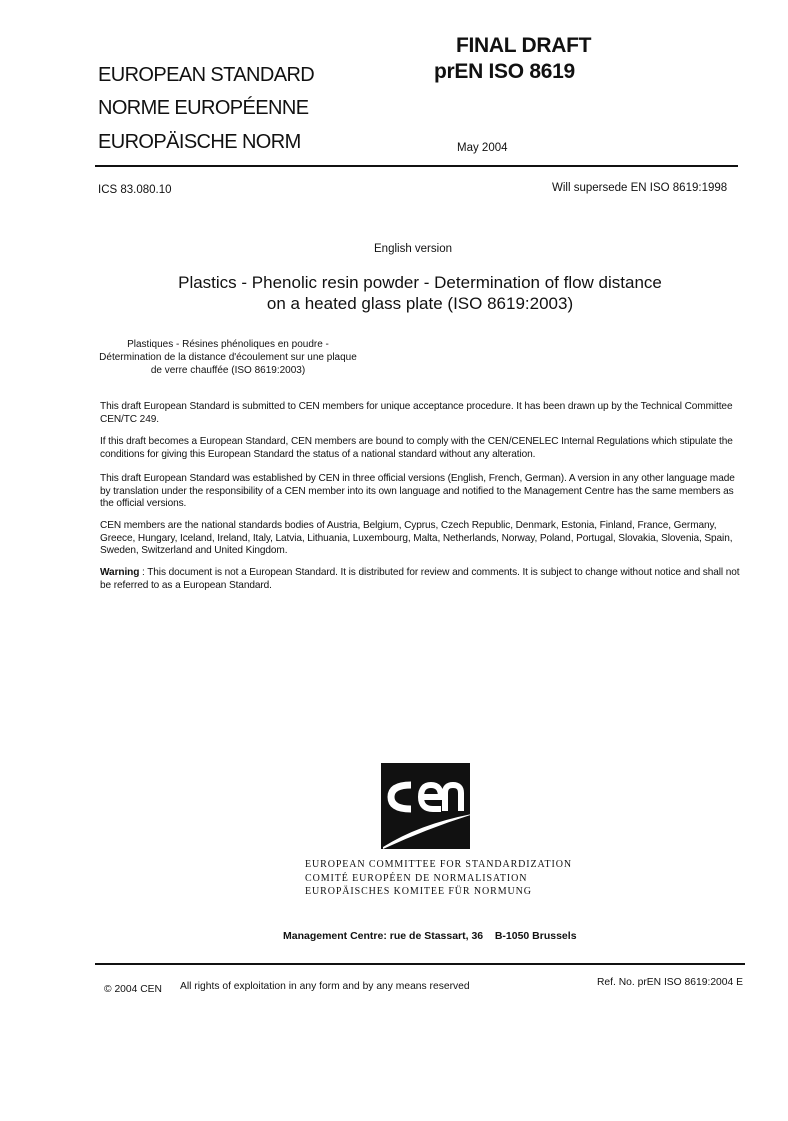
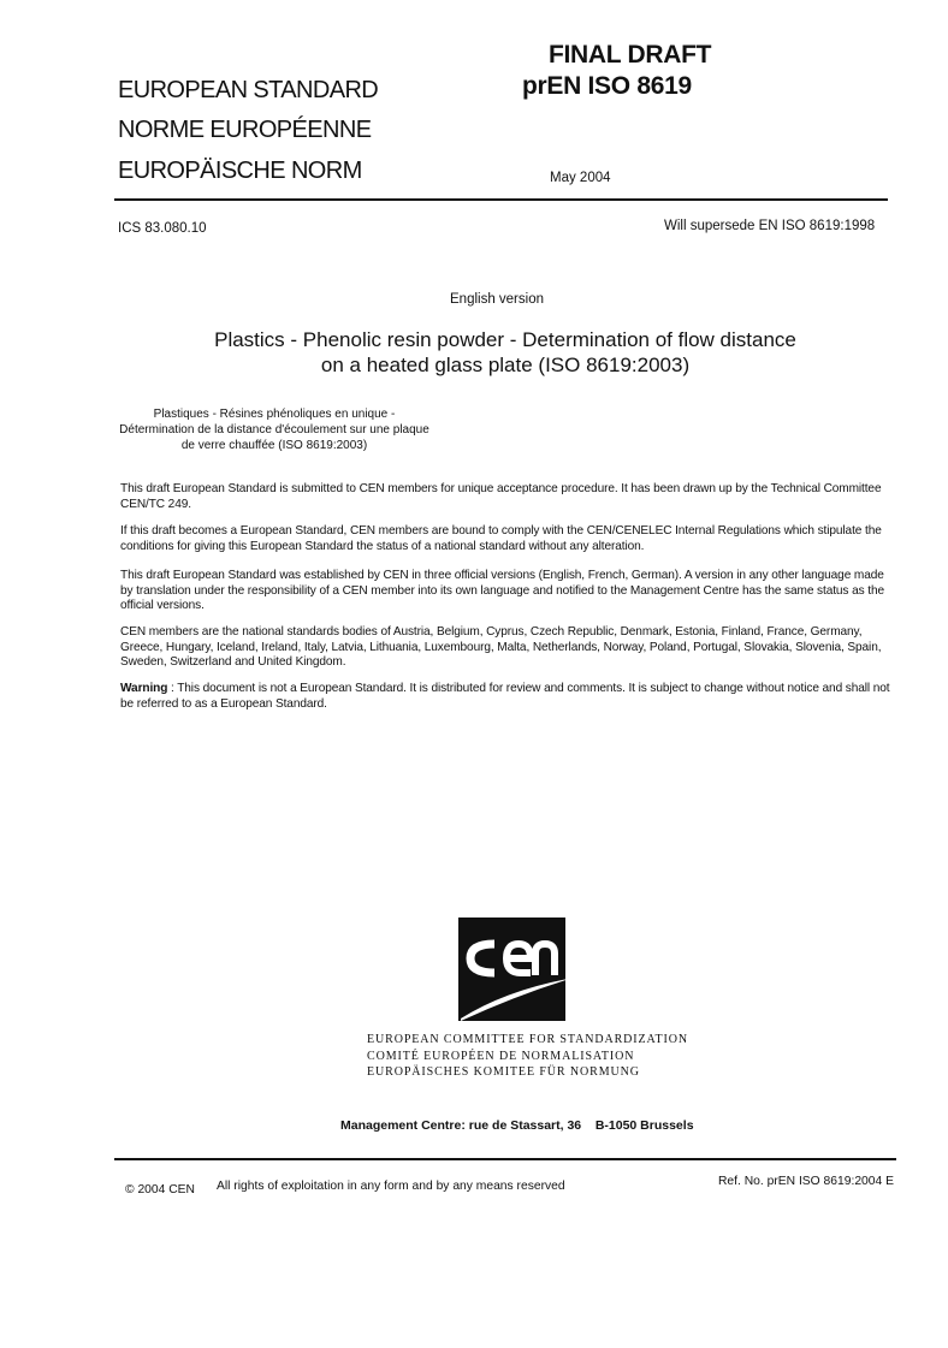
  FINAL DRAFT
  prEN ISO 8619
  EUROPEAN STANDARD
  NORME EUROPÉENNE
  EUROPÄISCHE NORM
  May 2004
  ICS 83.080.10
  Will supersede EN ISO 8619:1998
  English version
  Plastics - Phenolic resin powder - Determination of flow distance
  on a heated glass plate (ISO 8619:2003)
- Plastiques - Résines phénoliques en poudre -
+ Plastiques - Résines phénoliques en unique -
  Détermination de la distance d'écoulement sur une plaque
  de verre chauffée (ISO 8619:2003)
  This draft European Standard is submitted to CEN members for unique acceptance procedure. It has been drawn up by the Technical Committee CEN/TC 249.
  If this draft becomes a European Standard, CEN members are bound to comply with the CEN/CENELEC Internal Regulations which stipulate the conditions for giving this European Standard the status of a national standard without any alteration.
- This draft European Standard was established by CEN in three official versions (English, French, German). A version in any other language made by translation under the responsibility of a CEN member into its own language and notified to the Management Centre has the same members as the official versions.
+ This draft European Standard was established by CEN in three official versions (English, French, German). A version in any other language made by translation under the responsibility of a CEN member into its own language and notified to the Management Centre has the same status as the official versions.
  CEN members are the national standards bodies of Austria, Belgium, Cyprus, Czech Republic, Denmark, Estonia, Finland, France, Germany, Greece, Hungary, Iceland, Ireland, Italy, Latvia, Lithuania, Luxembourg, Malta, Netherlands, Norway, Poland, Portugal, Slovakia, Slovenia, Spain, Sweden, Switzerland and United Kingdom.
  Warning : This document is not a European Standard. It is distributed for review and comments. It is subject to change without notice and shall not be referred to as a European Standard.
  EUROPEAN COMMITTEE FOR STANDARDIZATION
  COMITÉ EUROPÉEN DE NORMALISATION
  EUROPÄISCHES KOMITEE FÜR NORMUNG
  Management Centre: rue de Stassart, 36 B-1050 Brussels
  © 2004 CEN
  All rights of exploitation in any form and by any means reserved
  Ref. No. prEN ISO 8619:2004 E
